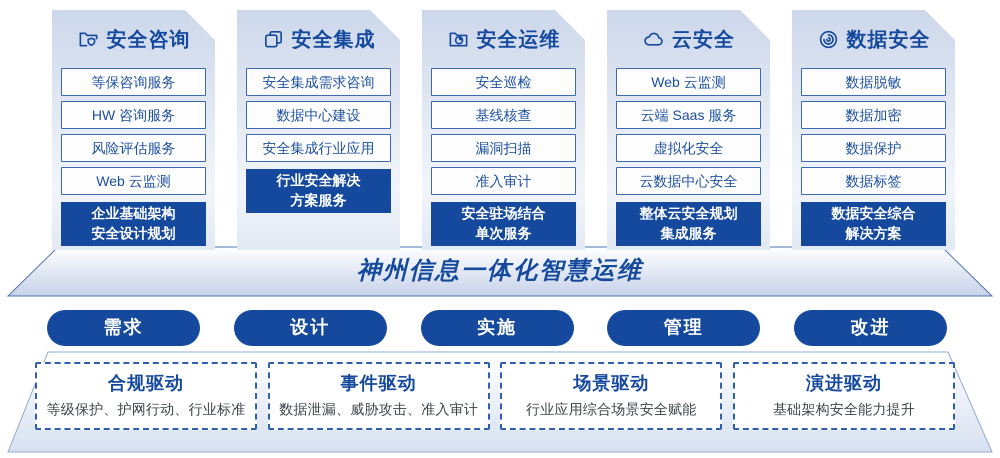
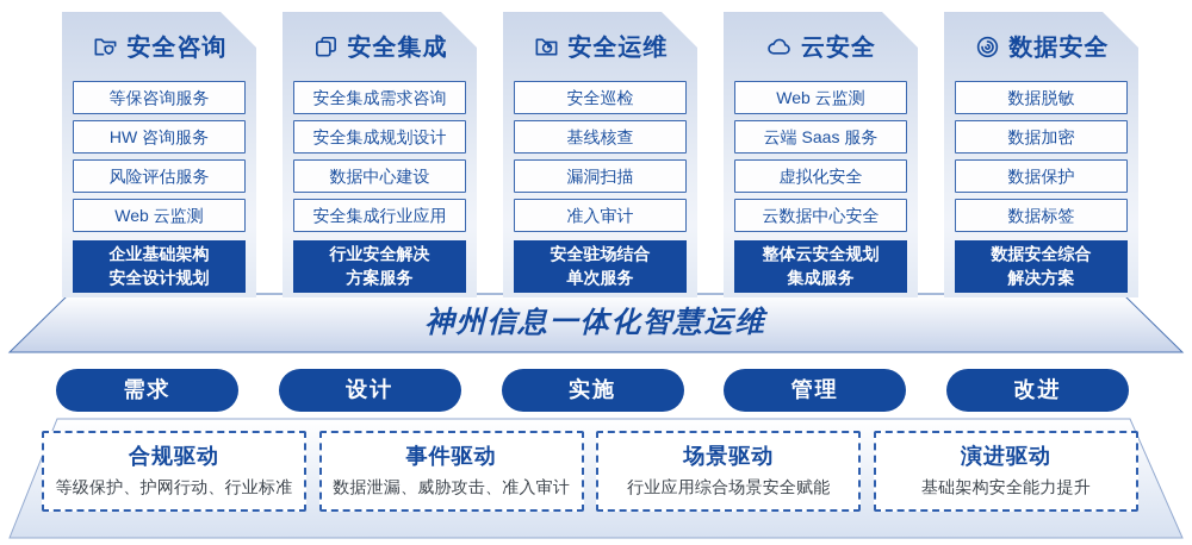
  安全咨询
  等保咨询服务
  HW 咨询服务
  风险评估服务
  Web 云监测
  企业基础架构
  安全设计规划
  安全集成
  安全集成需求咨询
+ 安全集成规划设计
  数据中心建设
  安全集成行业应用
  行业安全解决
  方案服务
  安全运维
  安全巡检
  基线核查
  漏洞扫描
  准入审计
  安全驻场结合
  单次服务
  云安全
  Web 云监测
  云端 Saas 服务
  虚拟化安全
  云数据中心安全
  整体云安全规划
  集成服务
  数据安全
  数据脱敏
  数据加密
  数据保护
  数据标签
  数据安全综合
  解决方案
  神州信息一体化智慧运维
  需求
  设计
  实施
  管理
  改进
  合规驱动
  等级保护、护网行动、行业标准
  事件驱动
  数据泄漏、威胁攻击、准入审计
  场景驱动
  行业应用综合场景安全赋能
  演进驱动
  基础架构安全能力提升
